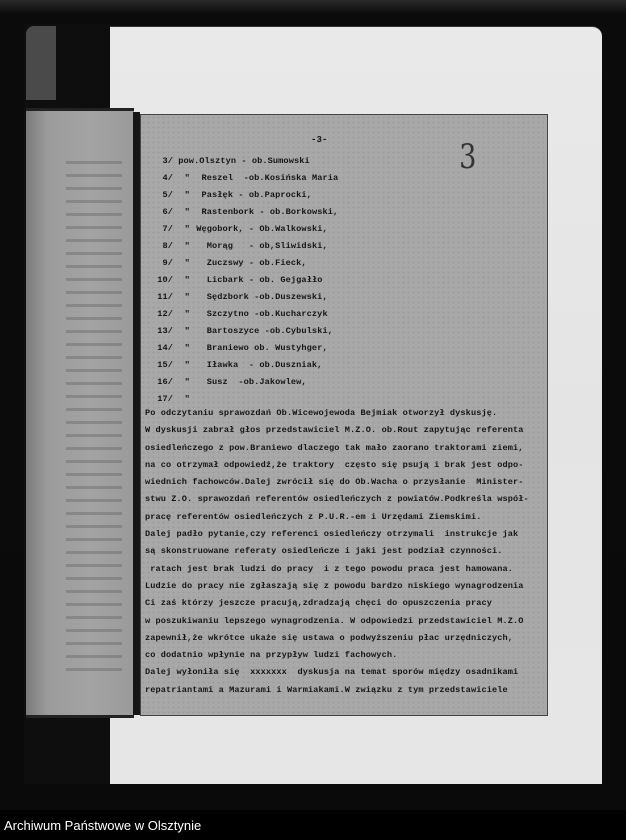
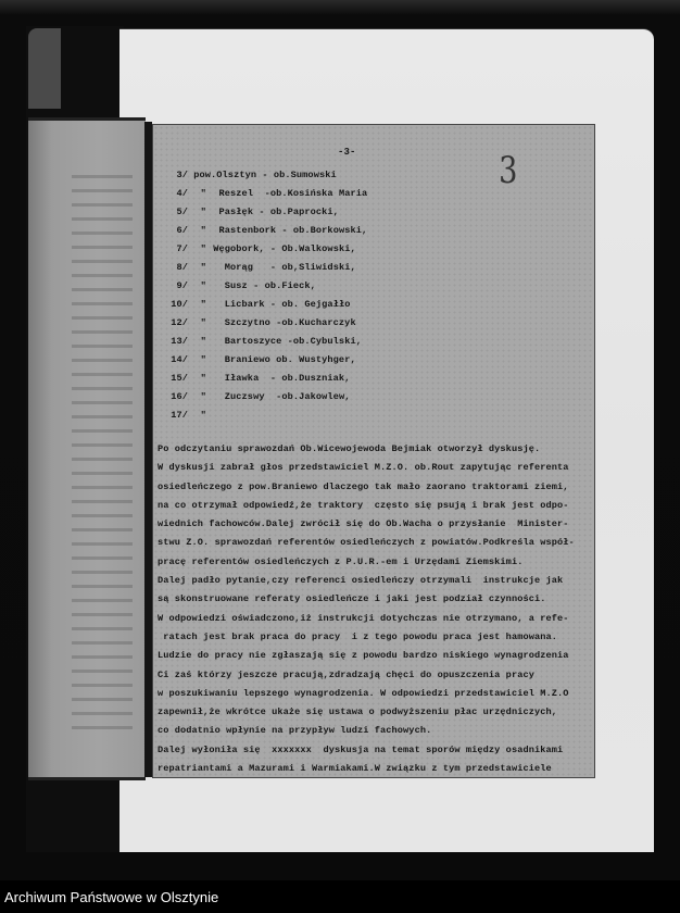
  -3-
  3
  3/ pow.Olsztyn - ob.Sumowski
  4/ " Reszel -ob.Kosińska Maria
  5/ " Pasłęk - ob.Paprocki,
  6/ " Rastenbork - ob.Borkowski,
  7/ " Węgobork, - Ob.Walkowski,
  8/ " Morąg - ob,Sliwidski,
- 9/ " Zuczswy - ob.Fieck,
+ 9/ " Susz - ob.Fieck,
  10/ " Licbark - ob. Gejgałło
- 11/ " Sędzbork -ob.Duszewski,
  12/ " Szczytno -ob.Kucharczyk
  13/ " Bartoszyce -ob.Cybulski,
  14/ " Braniewo ob. Wustyhger,
  15/ " Iławka - ob.Duszniak,
- 16/ " Susz -ob.Jakowlew,
+ 16/ " Zuczswy -ob.Jakowlew,
  17/ "
  Po odczytaniu sprawozdań Ob.Wicewojewoda Bejmiak otworzył dyskusję.
  W dyskusji zabrał głos przedstawiciel M.Z.O. ob.Rout zapytując referenta
  osiedleńczego z pow.Braniewo dlaczego tak mało zaorano traktorami ziemi,
  na co otrzymał odpowiedź,że traktory często się psują i brak jest odpo-
  wiednich fachowców.Dalej zwrócił się do Ob.Wacha o przysłanie Minister-
  stwu Z.O. sprawozdań referentów osiedleńczych z powiatów.Podkreśla współ-
  pracę referentów osiedleńczych z P.U.R.-em i Urzędami Ziemskimi.
  Dalej padło pytanie,czy referenci osiedleńczy otrzymali instrukcje jak
  są skonstruowane referaty osiedleńcze i jaki jest podział czynności.
+ W odpowiedzi oświadczono,iż instrukcji dotychczas nie otrzymano, a refe-
- ratach jest brak ludzi do pracy i z tego powodu praca jest hamowana.
+ ratach jest brak praca do pracy i z tego powodu praca jest hamowana.
  Ludzie do pracy nie zgłaszają się z powodu bardzo niskiego wynagrodzenia
  Ci zaś którzy jeszcze pracują,zdradzają chęci do opuszczenia pracy
  w poszukiwaniu lepszego wynagrodzenia. W odpowiedzi przedstawiciel M.Z.O
  zapewnił,że wkrótce ukaże się ustawa o podwyższeniu płac urzędniczych,
  co dodatnio wpłynie na przypływ ludzi fachowych.
  Dalej wyłoniła się xxxxxxx dyskusja na temat sporów między osadnikami
  repatriantami a Mazurami i Warmiakami.W związku z tym przedstawiciele
  Archiwum Państwowe w Olsztynie
